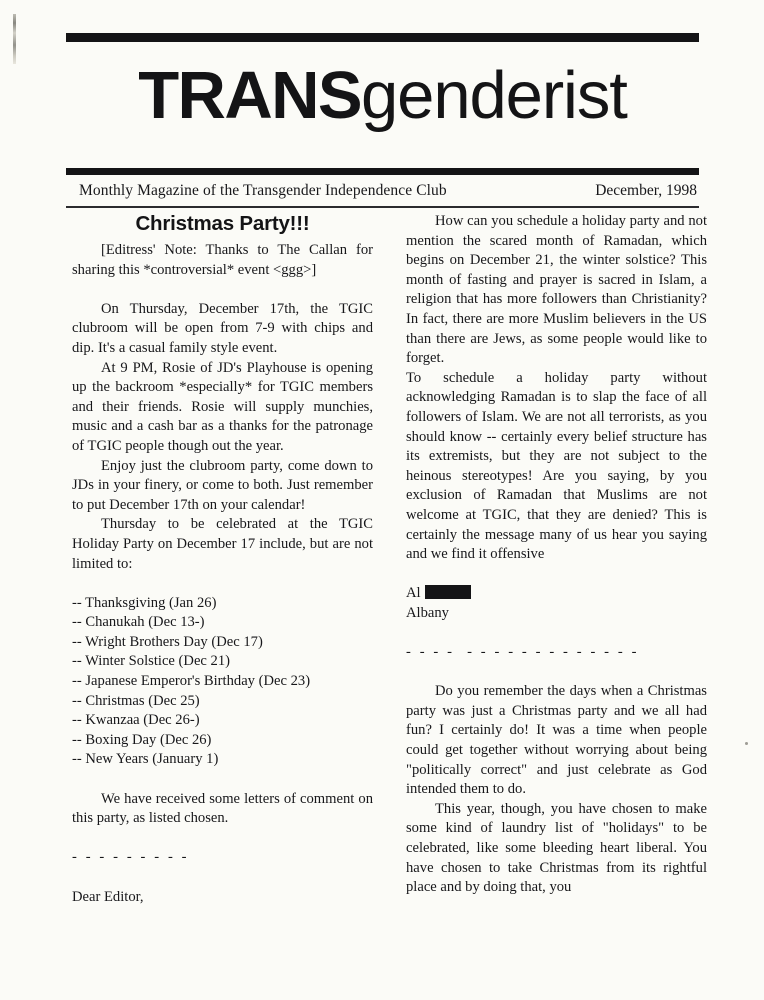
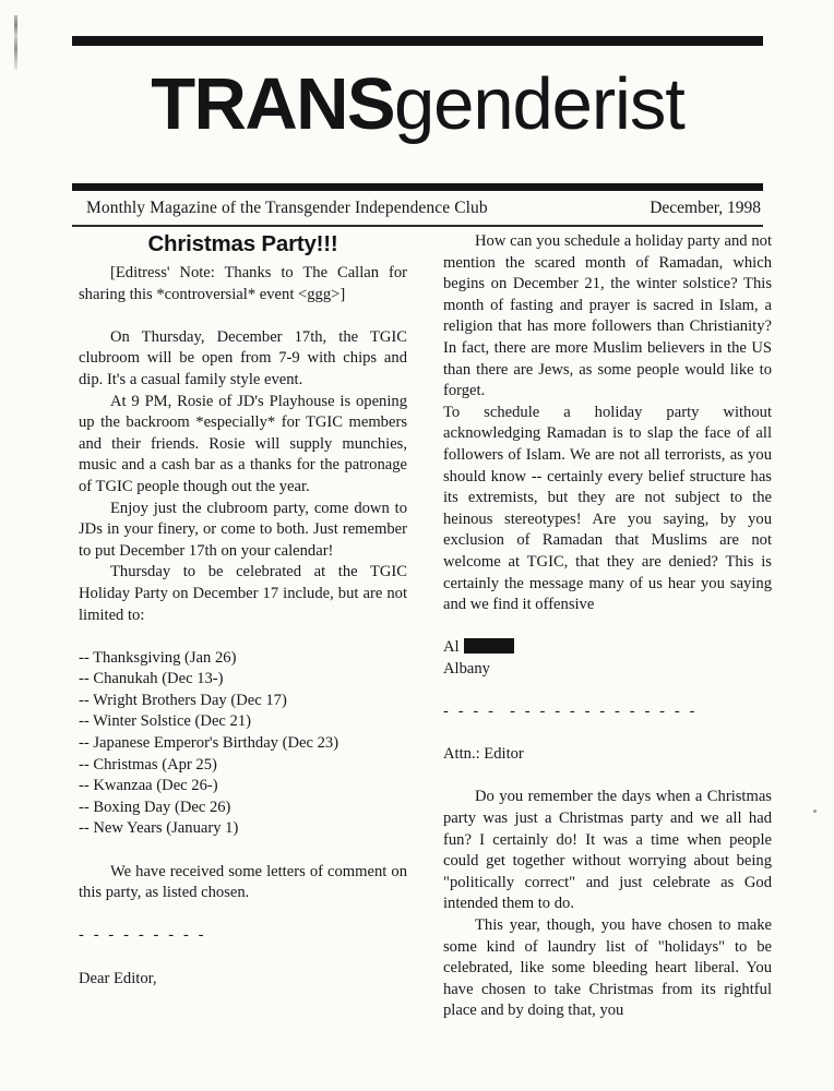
  TRANSgenderist
  Monthly Magazine of the Transgender Independence Club
  December, 1998
  Christmas Party!!!
  [Editress' Note: Thanks to The Callan for sharing this *controversial* event <ggg>]
  On Thursday, December 17th, the TGIC clubroom will be open from 7-9 with chips and dip. It's a casual family style event.
  At 9 PM, Rosie of JD's Playhouse is opening up the backroom *especially* for TGIC members and their friends. Rosie will supply munchies, music and a cash bar as a thanks for the patronage of TGIC people though out the year.
  Enjoy just the clubroom party, come down to JDs in your finery, or come to both. Just remember to put December 17th on your calendar!
  Thursday to be celebrated at the TGIC Holiday Party on December 17 include, but are not limited to:
  -- Thanksgiving (Jan 26)
  -- Chanukah (Dec 13-)
  -- Wright Brothers Day (Dec 17)
  -- Winter Solstice (Dec 21)
  -- Japanese Emperor's Birthday (Dec 23)
- -- Christmas (Dec 25)
+ -- Christmas (Apr 25)
  -- Kwanzaa (Dec 26-)
  -- Boxing Day (Dec 26)
  -- New Years (January 1)
  We have received some letters of comment on this party, as listed chosen.
  - - - - - - - - -
  Dear Editor,
  How can you schedule a holiday party and not mention the scared month of Ramadan, which begins on December 21, the winter solstice? This month of fasting and prayer is sacred in Islam, a religion that has more followers than Christianity? In fact, there are more Muslim believers in the US than there are Jews, as some people would like to forget.
  To schedule a holiday party without acknowledging Ramadan is to slap the face of all followers of Islam. We are not all terrorists, as you should know -- certainly every belief structure has its extremists, but they are not subject to the heinous stereotypes! Are you saying, by you exclusion of Ramadan that Muslims are not welcome at TGIC, that they are denied? This is certainly the message many of us hear you saying and we find it offensive
  Al
  Albany
  - - - - - - - - - - - - - - - - -
+ Attn.: Editor
  Do you remember the days when a Christmas party was just a Christmas party and we all had fun? I certainly do! It was a time when people could get together without worrying about being "politically correct" and just celebrate as God intended them to do.
  This year, though, you have chosen to make some kind of laundry list of "holidays" to be celebrated, like some bleeding heart liberal. You have chosen to take Christmas from its rightful place and by doing that, you
